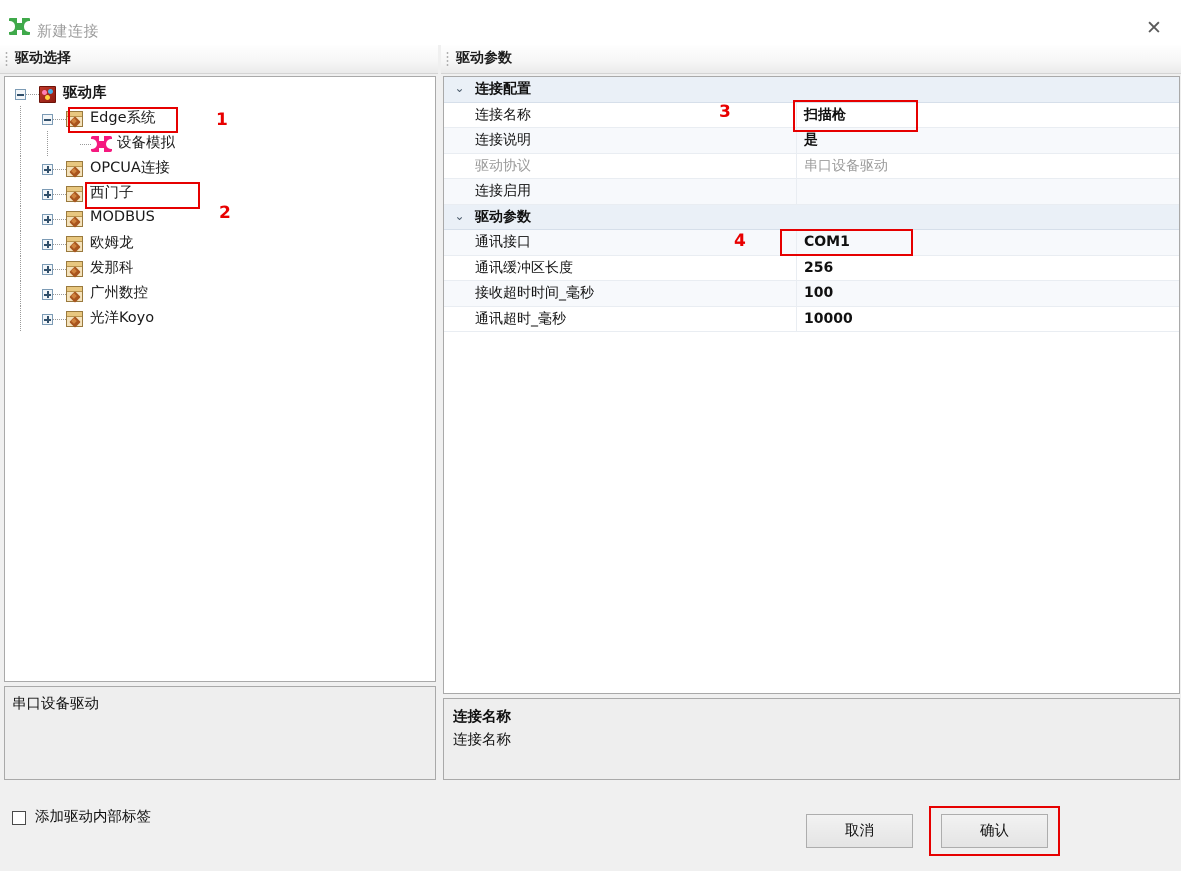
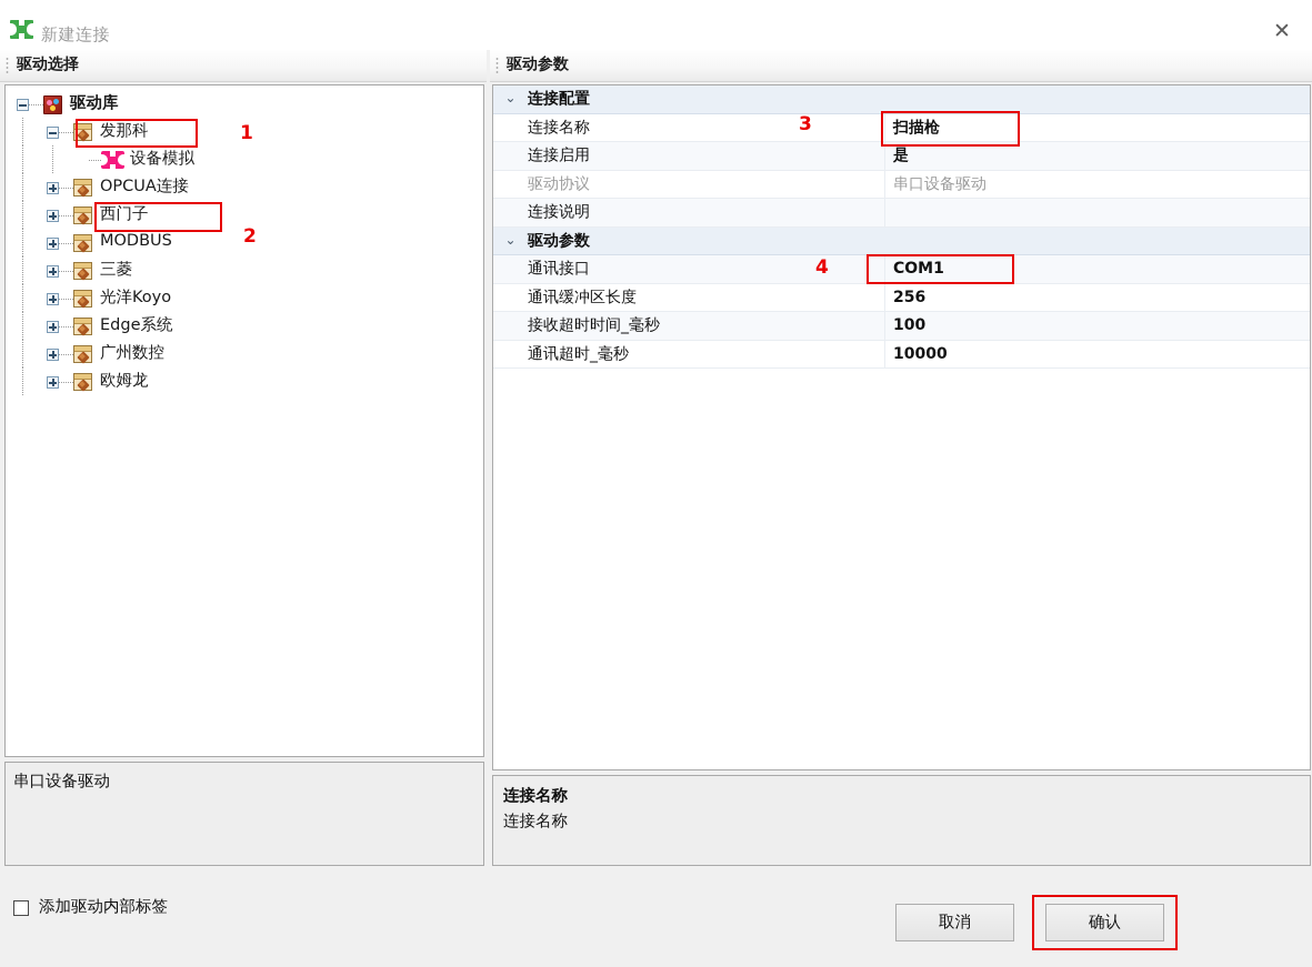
  新建连接
  ✕
  驱动选择
  驱动参数
  驱动库
- Edge系统
+ 发那科
  设备模拟
  OPCUA连接
  西门子
  MODBUS
+ 三菱
- 欧姆龙
+ 光洋Koyo
- 发那科
+ Edge系统
  广州数控
- 光洋Koyo
+ 欧姆龙
  串口设备驱动
  添加驱动内部标签
  ⌄
  连接配置
  连接名称
  扫描枪
- 连接说明
+ 连接启用
  是
  驱动协议
  串口设备驱动
- 连接启用
+ 连接说明
  ⌄
  驱动参数
  通讯接口
  COM1
  通讯缓冲区长度
  256
  接收超时时间_毫秒
  100
  通讯超时_毫秒
  10000
  连接名称
  连接名称
  取消
  确认
  1
  2
  3
  4
